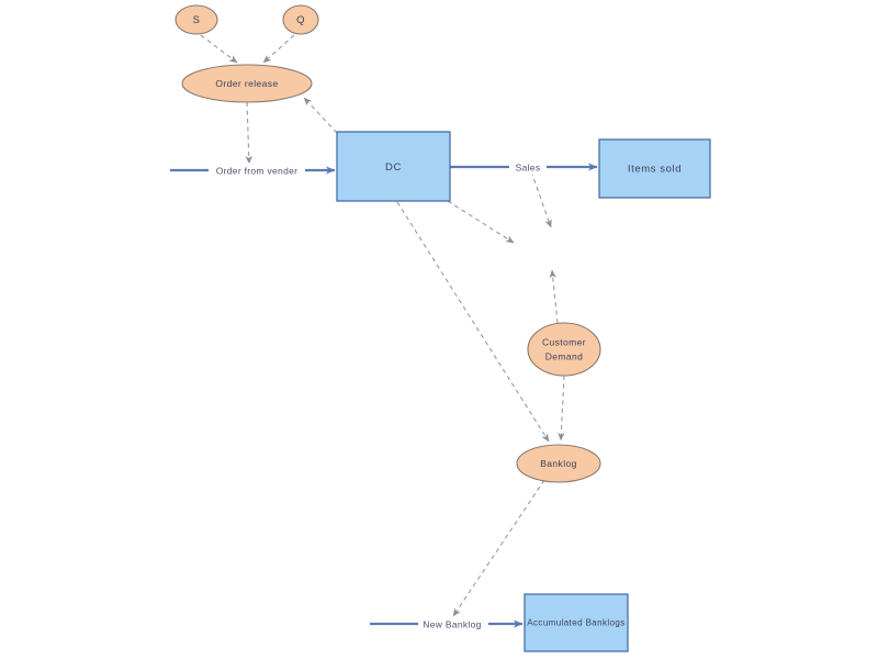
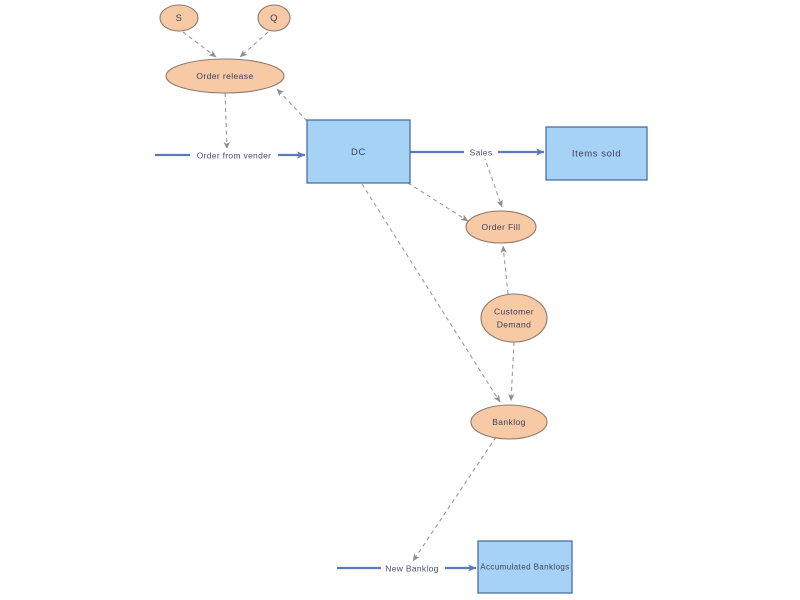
  Order from vender
  Sales
  New Banklog
  DC
  Items sold
  Accumulated Banklogs
  S
  Q
  Order release
+ Order Fill
  Customer
  Demand
  Banklog
